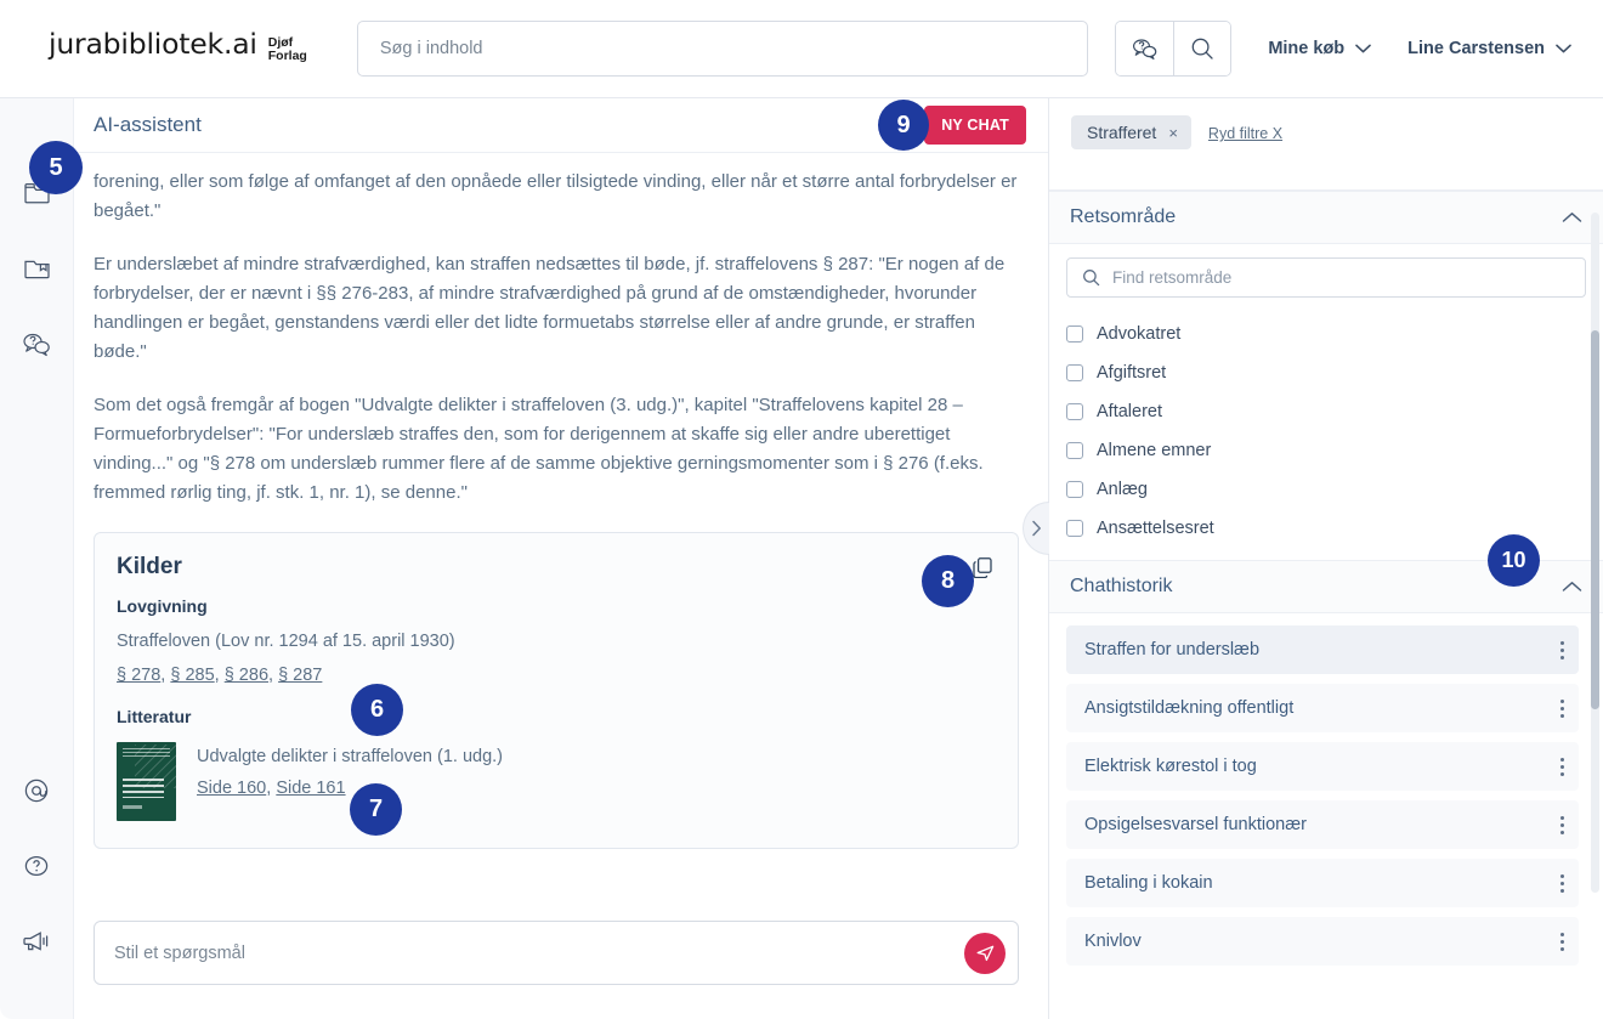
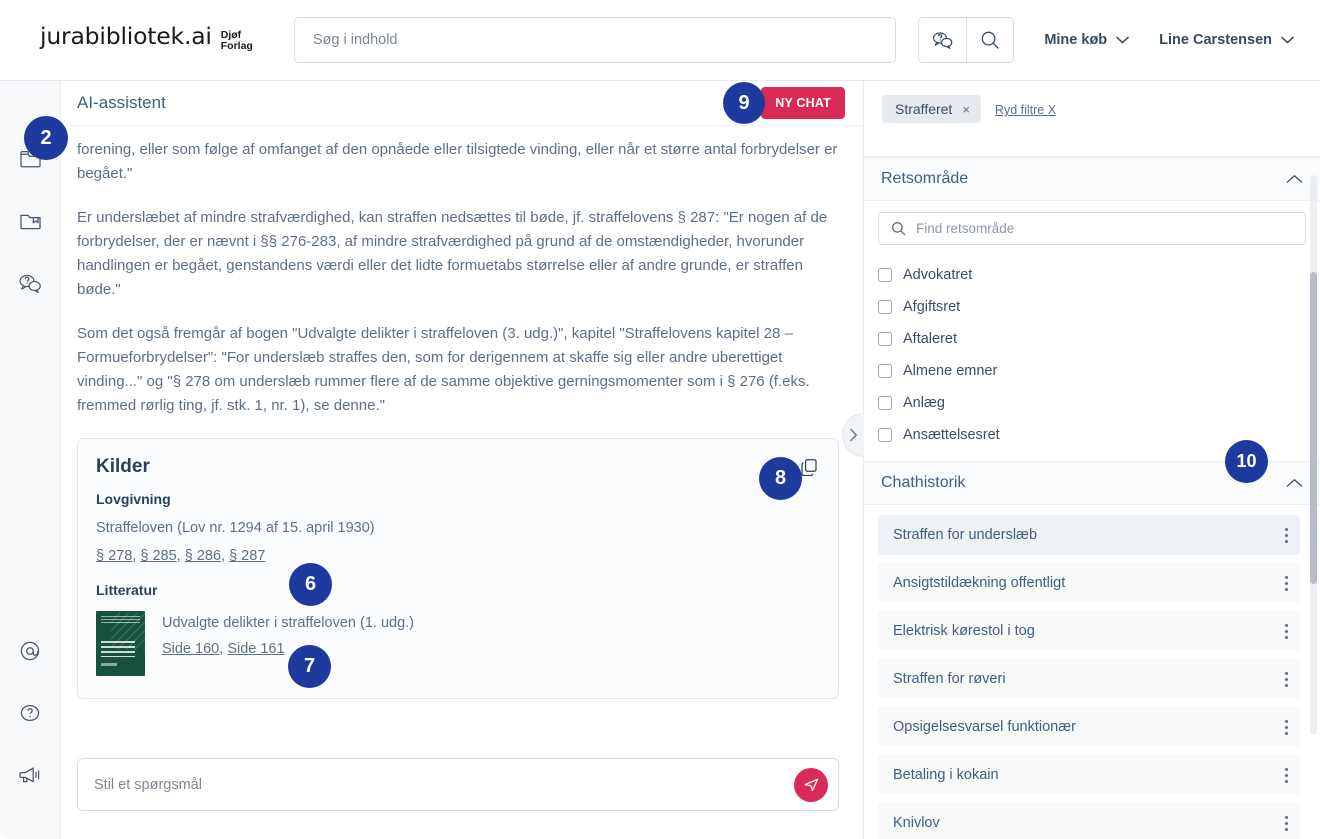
  jurabibliotek.ai
  Djøf
  Forlag
  Søg i indhold
  Mine køb
  Line Carstensen
  AI-assistent
  NY CHAT
  forening, eller som følge af omfanget af den opnåede eller tilsigtede vinding, eller når et større antal forbrydelser er begået."
  Er underslæbet af mindre strafværdighed, kan straffen nedsættes til bøde, jf. straffelovens § 287: "Er nogen af de forbrydelser, der er nævnt i §§ 276-283, af mindre strafværdighed på grund af de omstændigheder, hvorunder handlingen er begået, genstandens værdi eller det lidte formuetabs størrelse eller af andre grunde, er straffen bøde."
  Som det også fremgår af bogen "Udvalgte delikter i straffeloven (3. udg.)", kapitel "Straffelovens kapitel 28 – Formueforbrydelser": "For underslæb straffes den, som for derigennem at skaffe sig eller andre uberettiget vinding..." og "§ 278 om underslæb rummer flere af de samme objektive gerningsmomenter som i § 276 (f.eks. fremmed rørlig ting, jf. stk. 1, nr. 1), se denne."
  Kilder
  Lovgivning
  Straffeloven (Lov nr. 1294 af 15. april 1930)
  § 278, § 285, § 286, § 287
  Litteratur
  Udvalgte delikter i straffeloven (1. udg.)
  Side 160, Side 161
  Stil et spørgsmål
  Strafferet
  ×
  Ryd filtre X
  Retsområde
  Find retsområde
  Advokatret
  Afgiftsret
  Aftaleret
  Almene emner
  Anlæg
  Ansættelsesret
  Chathistorik
  Straffen for underslæb
  Ansigtstildækning offentligt
  Elektrisk kørestol i tog
+ Straffen for røveri
  Opsigelsesvarsel funktionær
  Betaling i kokain
  Knivlov
- 5
+ 2
  6
  7
  8
  9
  10
